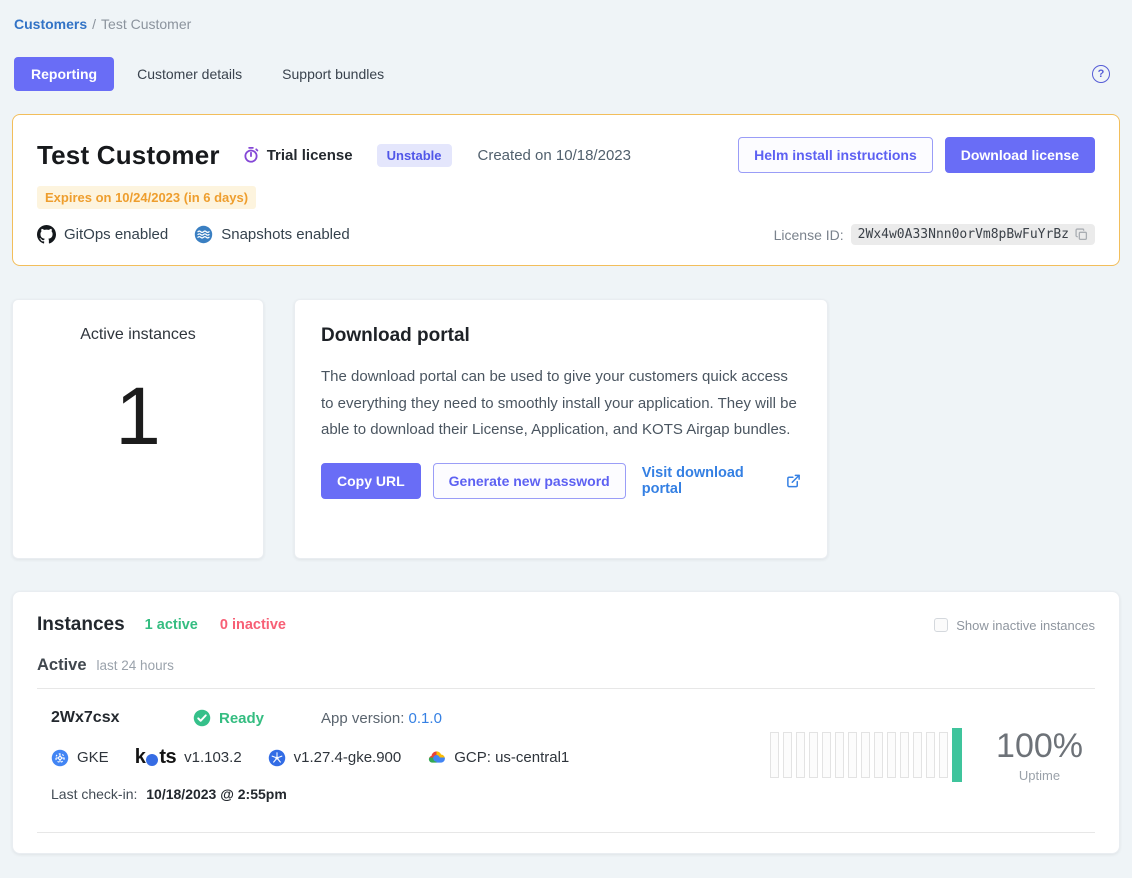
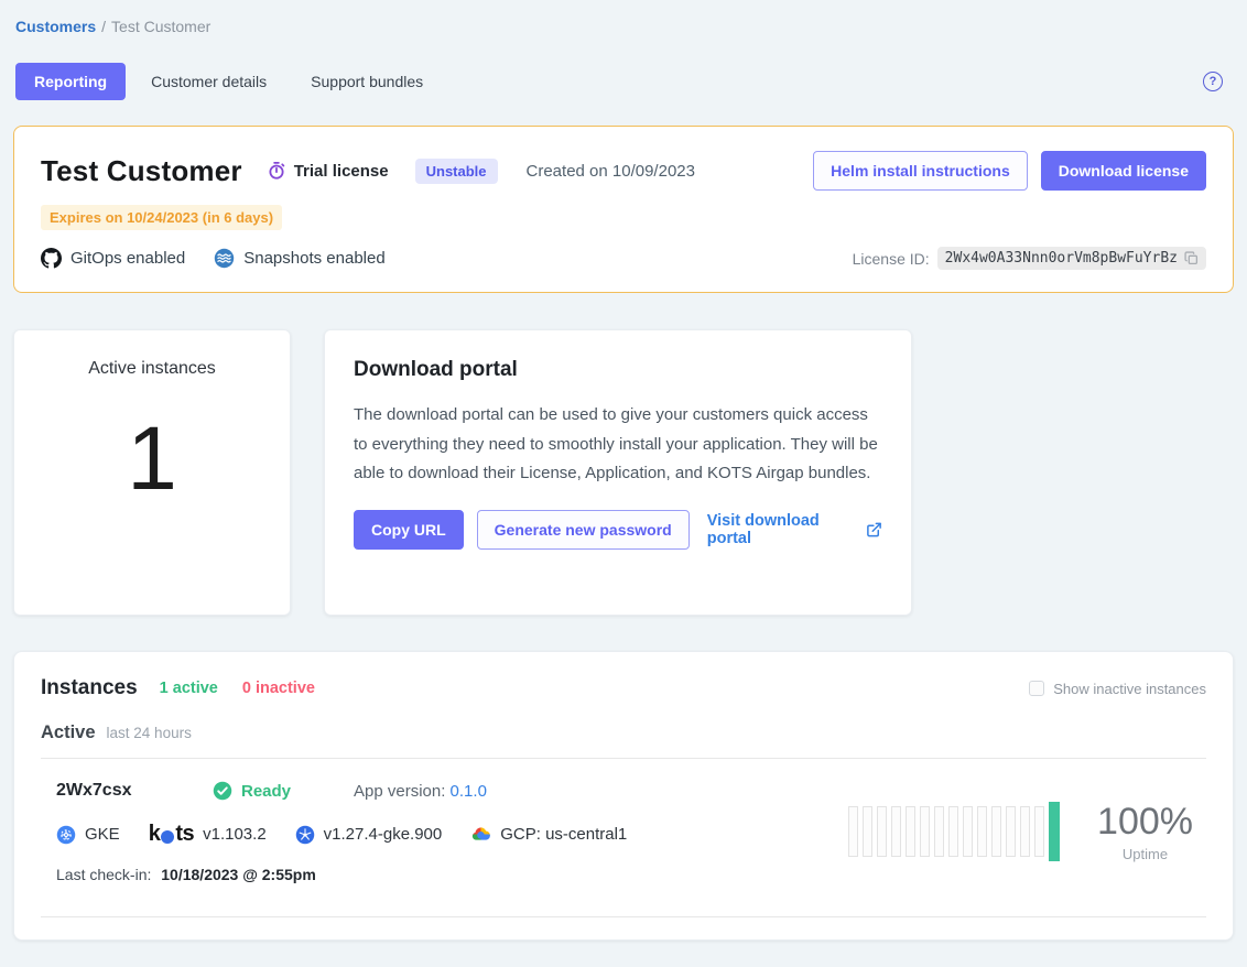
  Customers / Test Customer
  Reporting
  Customer details
  Support bundles
  ?
  Test Customer
  Trial license
  Unstable
- Created on 10/18/2023
+ Created on 10/09/2023
  Helm install instructions
  Download license
  Expires on 10/24/2023 (in 6 days)
  GitOps enabled
  Snapshots enabled
  License ID:
  2Wx4w0A33Nnn0orVm8pBwFuYrBz
  Active instances
  1
  Download portal
  The download portal can be used to give your customers quick access to everything they need to smoothly install your application. They will be able to download their License, Application, and KOTS Airgap bundles.
  Copy URL
  Generate new password
  Visit download portal
  Instances
  1 active
  0 inactive
  Show inactive instances
  Active
  last 24 hours
  2Wx7csx
  Ready
  App version: 0.1.0
  GKE
  k
  ts
  v1.103.2
  v1.27.4-gke.900
  GCP: us-central1
  Last check-in: 10/18/2023 @ 2:55pm
  100%
  Uptime
